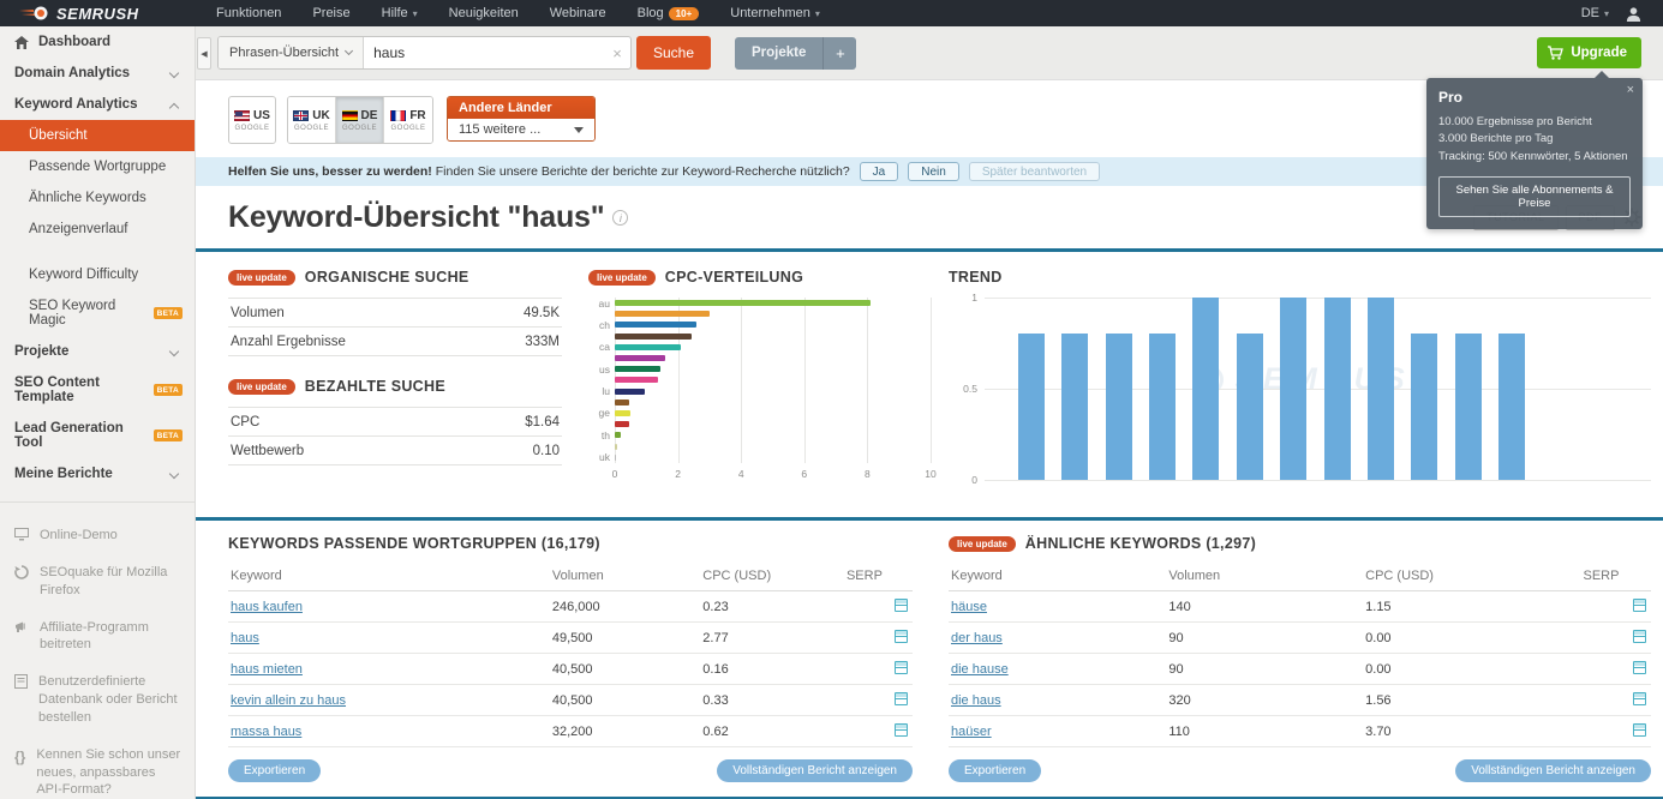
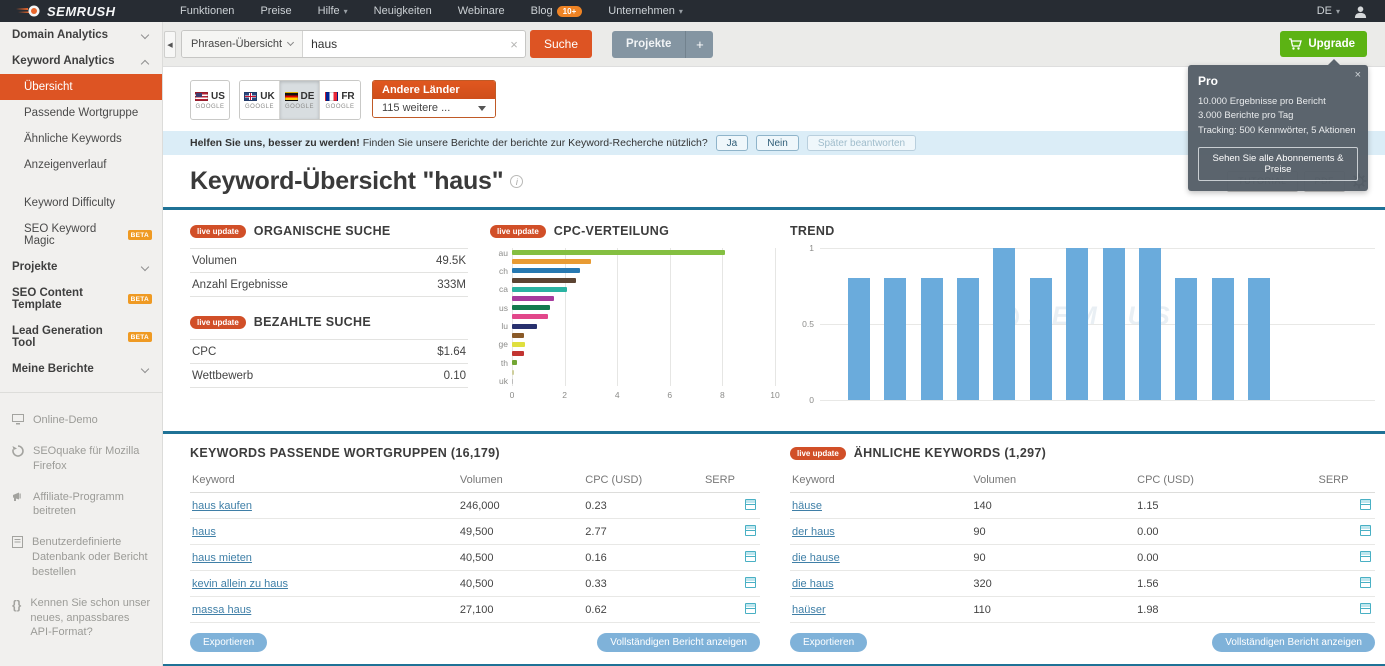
  SEMRUSH
  Funktionen
  Preise
  Hilfe
  ▾
  Neuigkeiten
  Webinare
  Blog
  10+
  Unternehmen
  ▾
  DE
  ▾
- Dashboard
  Domain Analytics
  Keyword Analytics
  Übersicht
  Passende Wortgruppe
  Ähnliche Keywords
  Anzeigenverlauf
  Keyword Difficulty
  SEO Keyword Magic
  Projekte
  SEO Content Template
  Lead Generation Tool
  Meine Berichte
  Online-Demo
  SEOquake für Mozilla Firefox
  Affiliate-Programm beitreten
  Benutzerdefinierte Datenbank oder Bericht bestellen
  {}
  Kennen Sie schon unser neues, anpassbares API-Format?
  Phrasen-Übersicht
  haus
  ×
  Suche
  Projekte
  +
  Upgrade
  Pro
  ×
  10.000 Ergebnisse pro Bericht
  3.000 Berichte pro Tag
  Tracking: 500 Kennwörter, 5 Aktionen
  Sehen Sie alle Abonnements & Preise
  US
  UK
  DE
  FR
  Andere Länder
  115 weitere ...
  Helfen Sie uns, besser zu werden! Finden Sie unsere Berichte der berichte zur Keyword-Recherche nützlich?
  Ja
  Nein
  Später beantworten
  Keyword-Übersicht "haus"
  i
  live update
  ORGANISCHE SUCHE
  Volumen	49.5K
  Anzahl Ergebnisse	333M
  live update
  BEZAHLTE SUCHE
  CPC	$1.64
  Wettbewerb	0.10
  live update
  CPC-VERTEILUNG
  au
  ch
  ca
  us
  lu
  ge
  th
  uk
  0
  2
  4
  6
  8
  10
  TREND
  0
  0.5
  1
  KEYWORDS PASSENDE WORTGRUPPEN (16,179)
  Keyword	Volumen	CPC (USD)	SERP
  haus kaufen	246,000	0.23
  haus	49,500	2.77
  haus mieten	40,500	0.16
  kevin allein zu haus	40,500	0.33
- massa haus	32,200	0.62
+ massa haus	27,100	0.62
  Exportieren
  Vollständigen Bericht anzeigen
  live update
  ÄHNLICHE KEYWORDS (1,297)
  Keyword	Volumen	CPC (USD)	SERP
  häuse	140	1.15
  der haus	90	0.00
  die hause	90	0.00
  die haus	320	1.56
- haüser	110	3.70
+ haüser	110	1.98
  Exportieren
  Vollständigen Bericht anzeigen
